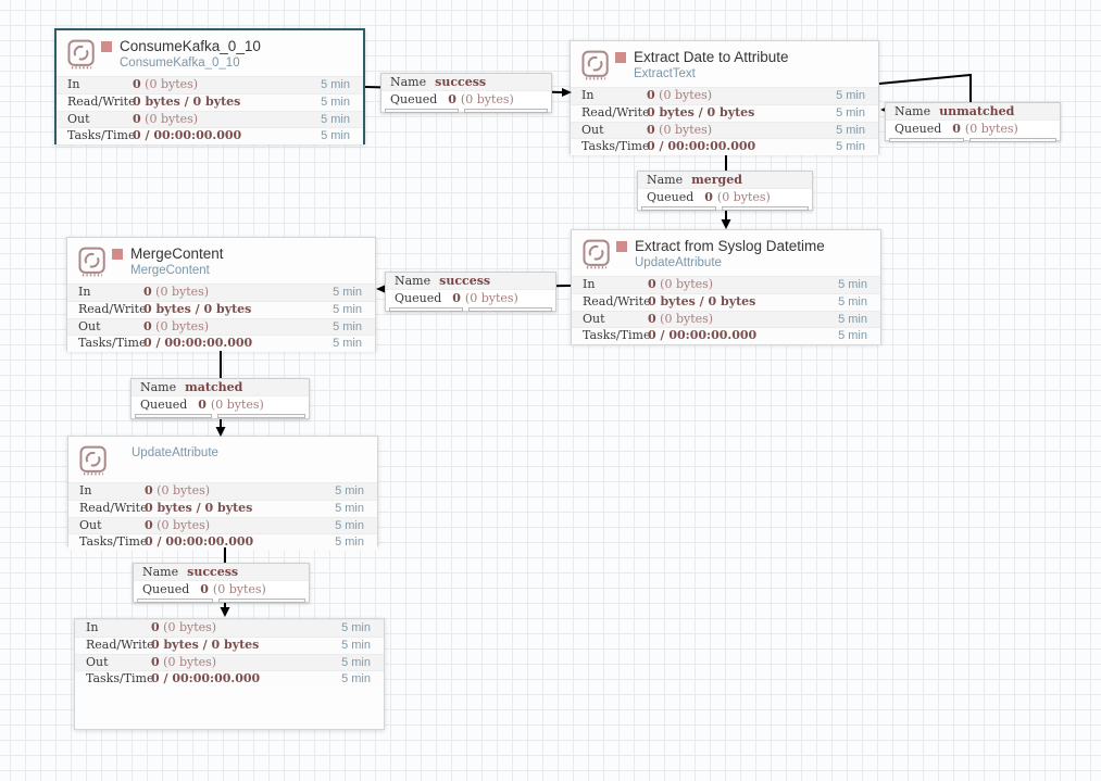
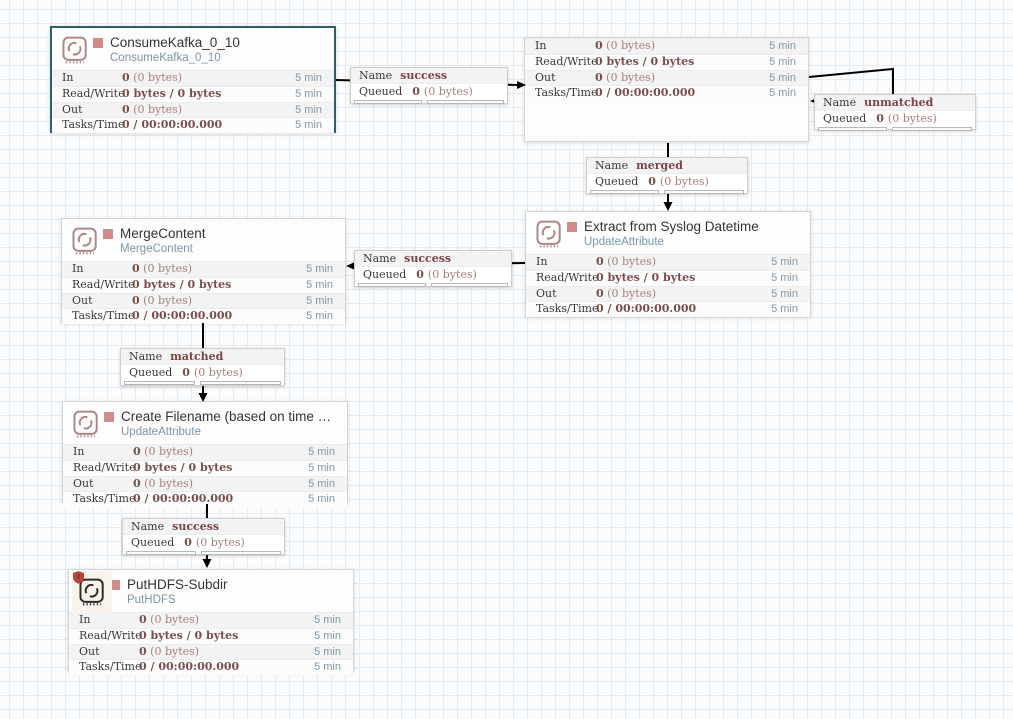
  ConsumeKafka_0_10
  ConsumeKafka_0_10
  In
  0 (0 bytes)
  5 min
  Read/Write
  0 bytes / 0 bytes
  5 min
  Out
  0 (0 bytes)
  5 min
  Tasks/Time
  0 / 00:00:00.000
  5 min
- Extract Date to Attribute
- ExtractText
  In
  0 (0 bytes)
  5 min
  Read/Write
  0 bytes / 0 bytes
  5 min
  Out
  0 (0 bytes)
  5 min
  Tasks/Time
  0 / 00:00:00.000
  5 min
  Extract from Syslog Datetime
  UpdateAttribute
  In
  0 (0 bytes)
  5 min
  Read/Write
  0 bytes / 0 bytes
  5 min
  Out
  0 (0 bytes)
  5 min
  Tasks/Time
  0 / 00:00:00.000
  5 min
  MergeContent
  MergeContent
  In
  0 (0 bytes)
  5 min
  Read/Write
  0 bytes / 0 bytes
  5 min
  Out
  0 (0 bytes)
  5 min
  Tasks/Time
  0 / 00:00:00.000
  5 min
+ Create Filename (based on time …
  UpdateAttribute
  In
  0 (0 bytes)
  5 min
  Read/Write
  0 bytes / 0 bytes
  5 min
  Out
  0 (0 bytes)
  5 min
  Tasks/Time
  0 / 00:00:00.000
  5 min
+ PutHDFS-Subdir
+ PutHDFS
  In
  0 (0 bytes)
  5 min
  Read/Write
  0 bytes / 0 bytes
  5 min
  Out
  0 (0 bytes)
  5 min
  Tasks/Time
  0 / 00:00:00.000
  5 min
  Name
  success
  Queued
  0
  (0 bytes)
  Name
  unmatched
  Queued
  0
  (0 bytes)
  Name
  merged
  Queued
  0
  (0 bytes)
  Name
  success
  Queued
  0
  (0 bytes)
  Name
  matched
  Queued
  0
  (0 bytes)
  Name
  success
  Queued
  0
  (0 bytes)
